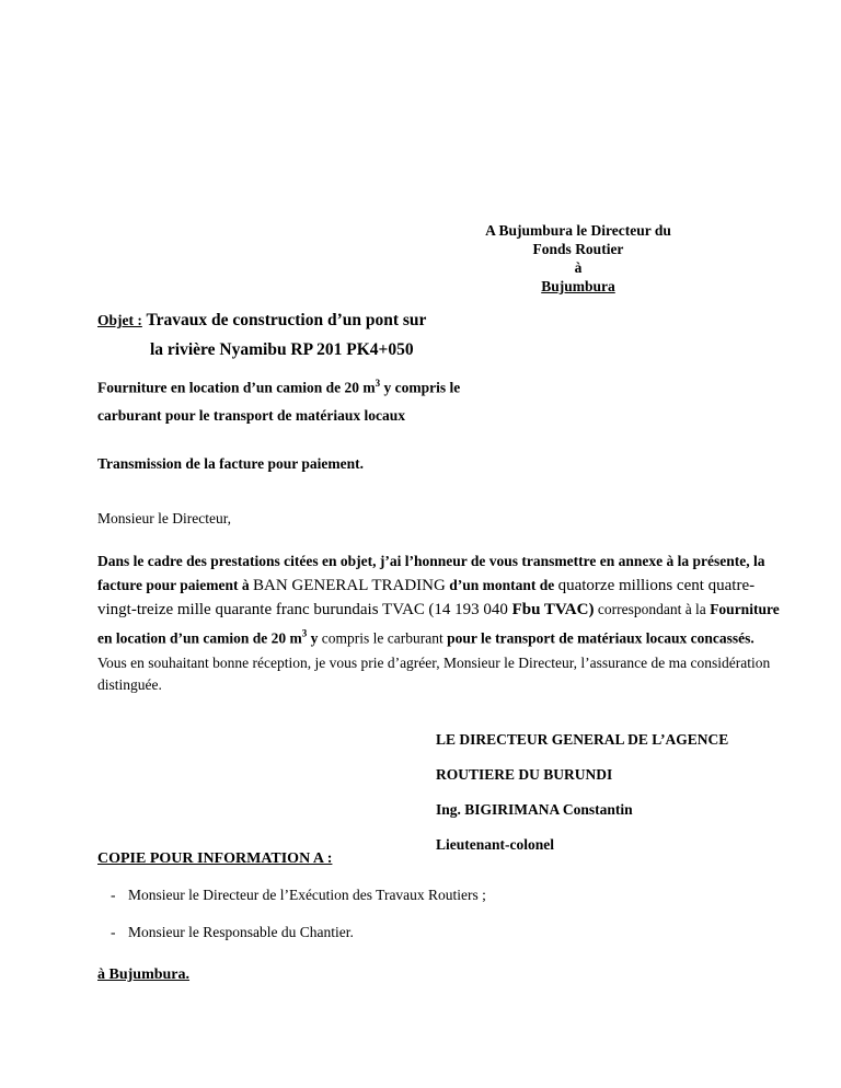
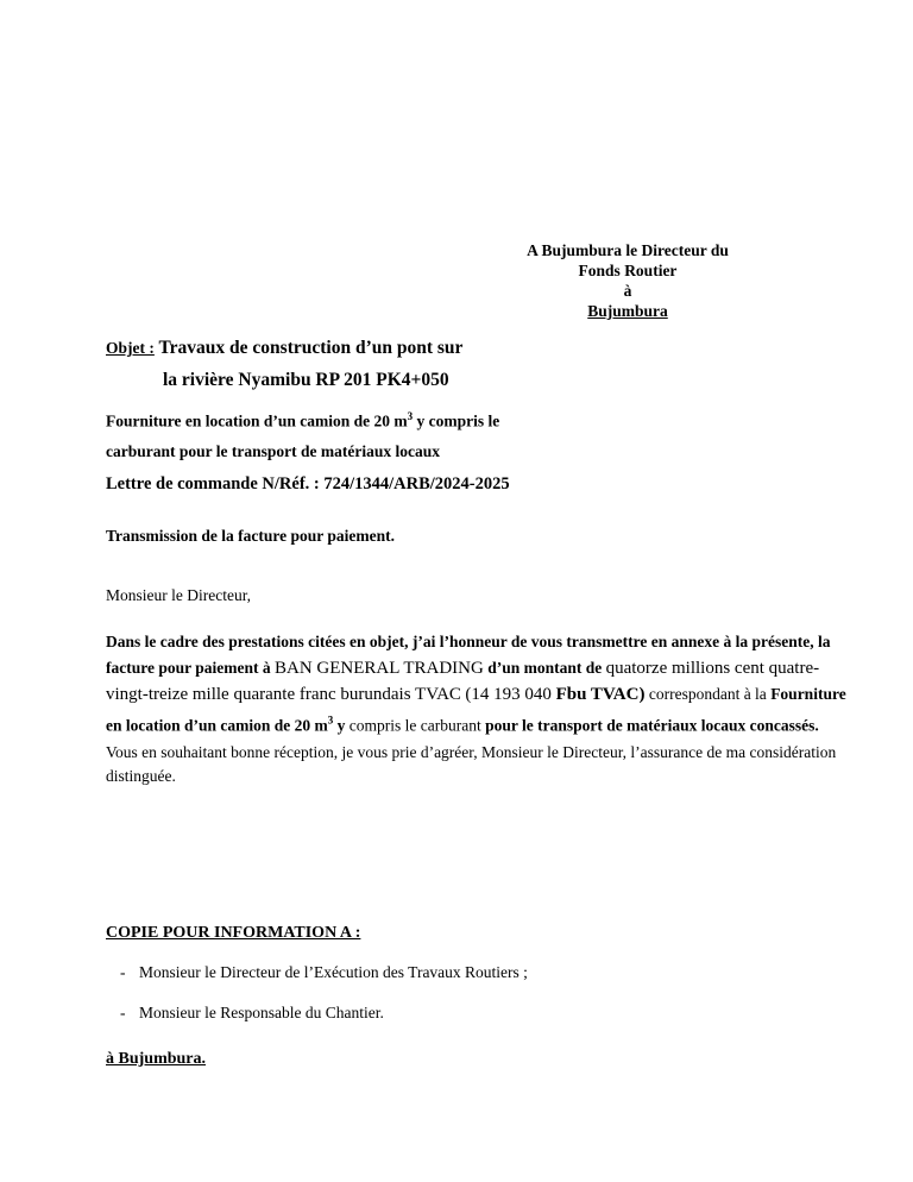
  A Bujumbura le Directeur du
  Fonds Routier
  à
  Bujumbura
  Objet : Travaux de construction d’un pont sur
  la rivière Nyamibu RP 201 PK4+050
  Fourniture en location d’un camion de 20 m3 y compris le
  carburant pour le transport de matériaux locaux
+ Lettre de commande N/Réf. : 724/1344/ARB/2024-2025
  Transmission de la facture pour paiement.
  Monsieur le Directeur,
  Dans le cadre des prestations citées en objet, j’ai l’honneur de vous transmettre en annexe à la présente, la facture pour paiement à BAN GENERAL TRADING d’un montant de quatorze millions cent quatre-vingt-treize mille quarante franc burundais TVAC (14 193 040 Fbu TVAC) correspondant à la Fourniture en location d’un camion de 20 m3 y compris le carburant pour le transport de matériaux locaux concassés.
  Vous en souhaitant bonne réception, je vous prie d’agréer, Monsieur le Directeur, l’assurance de ma considération distinguée.
- LE DIRECTEUR GENERAL DE L’AGENCE
- ROUTIERE DU BURUNDI
- Ing. BIGIRIMANA Constantin
- Lieutenant-colonel
  COPIE POUR INFORMATION A :
  -
  Monsieur le Directeur de l’Exécution des Travaux Routiers ;
  -
  Monsieur le Responsable du Chantier.
  à Bujumbura.
